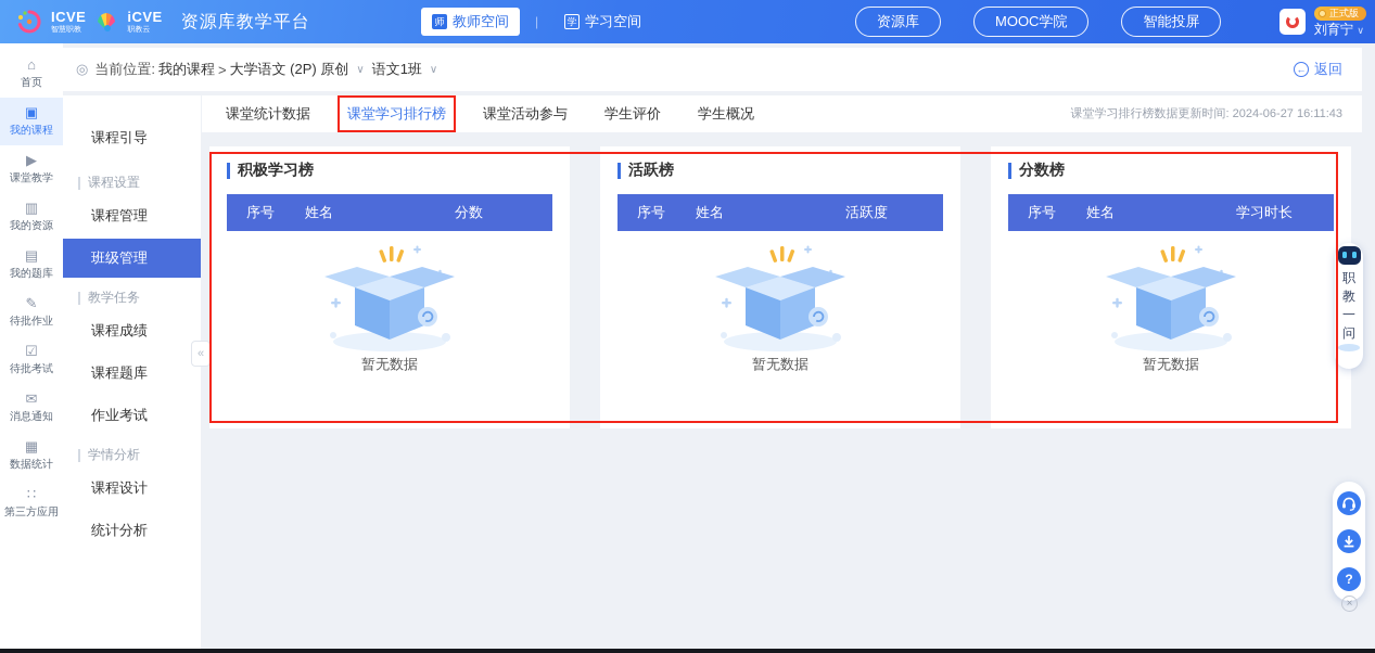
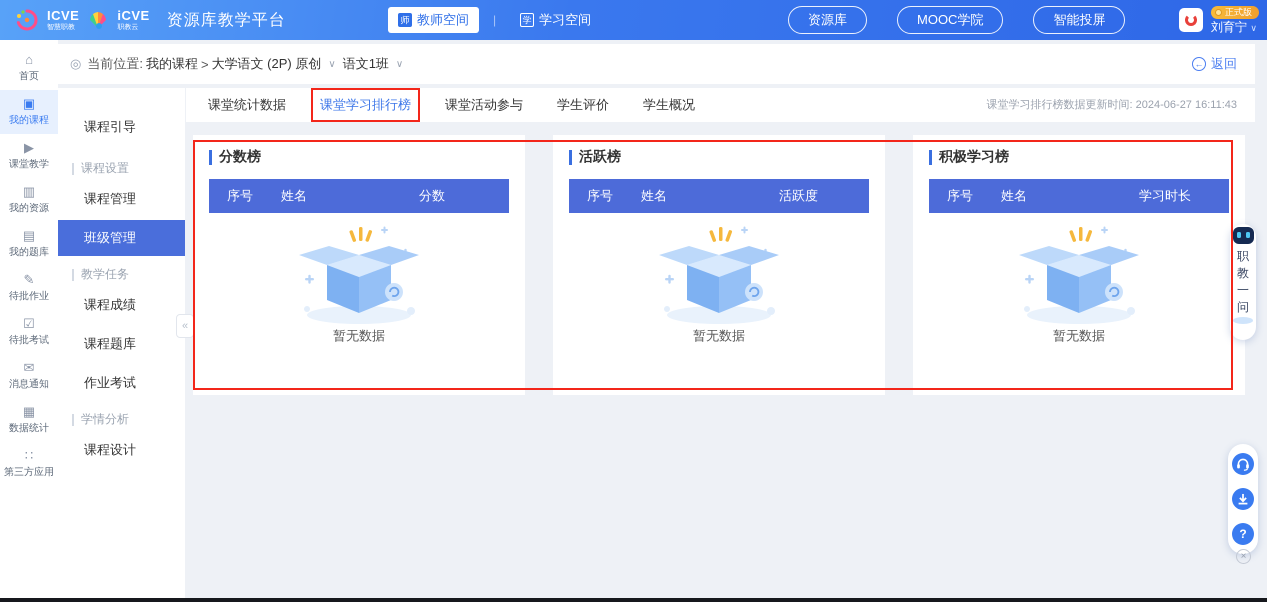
  ICVE
  iCVE
  资源库教学平台
  师
  教师空间
  |
  学
  学习空间
  资源库
  MOOC学院
  智能投屏
  正式版
  刘育宁 ∨
  ⌂
  首页
  ▣
  我的课程
  ▶
  课堂教学
  ▥
  我的资源
  ▤
  我的题库
  ✎
  待批作业
  ☑
  待批考试
  ✉
  消息通知
  ▦
  数据统计
  ∷
  第三方应用
  ◎
  当前位置:
  我的课程
  >
  大学语文 (2P) 原创
  ∨
  语文1班
  ∨
  ←
  返回
  课程引导
  课程设置
  课程管理
  班级管理
  教学任务
  课程成绩
  课程题库
  作业考试
  学情分析
  课程设计
- 统计分析
  «
  课堂统计数据
  课堂学习排行榜
  课堂活动参与
  学生评价
  学生概况
  课堂学习排行榜数据更新时间: 2024-06-27 16:11:43
- 积极学习榜
+ 分数榜
  序号
  姓名
  分数
  暂无数据
  活跃榜
  序号
  姓名
  活跃度
  暂无数据
- 分数榜
+ 积极学习榜
  序号
  姓名
  学习时长
  暂无数据
  职教一问
  ?
  ×
